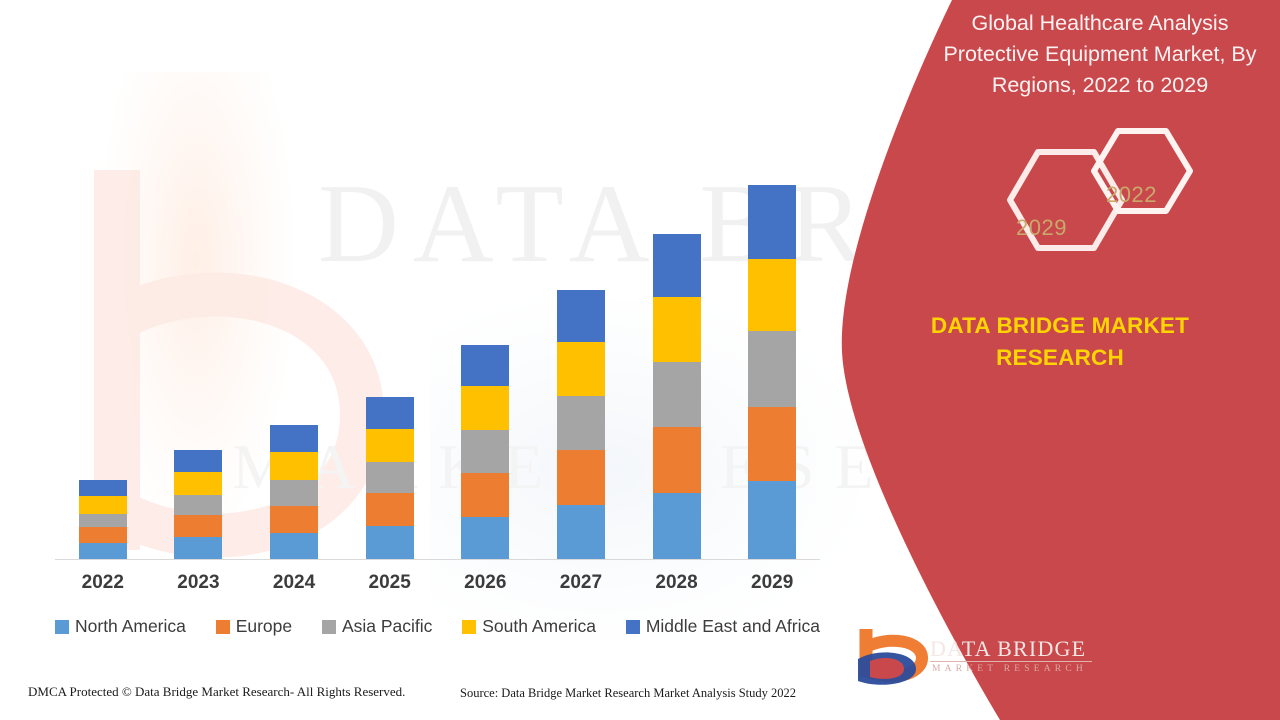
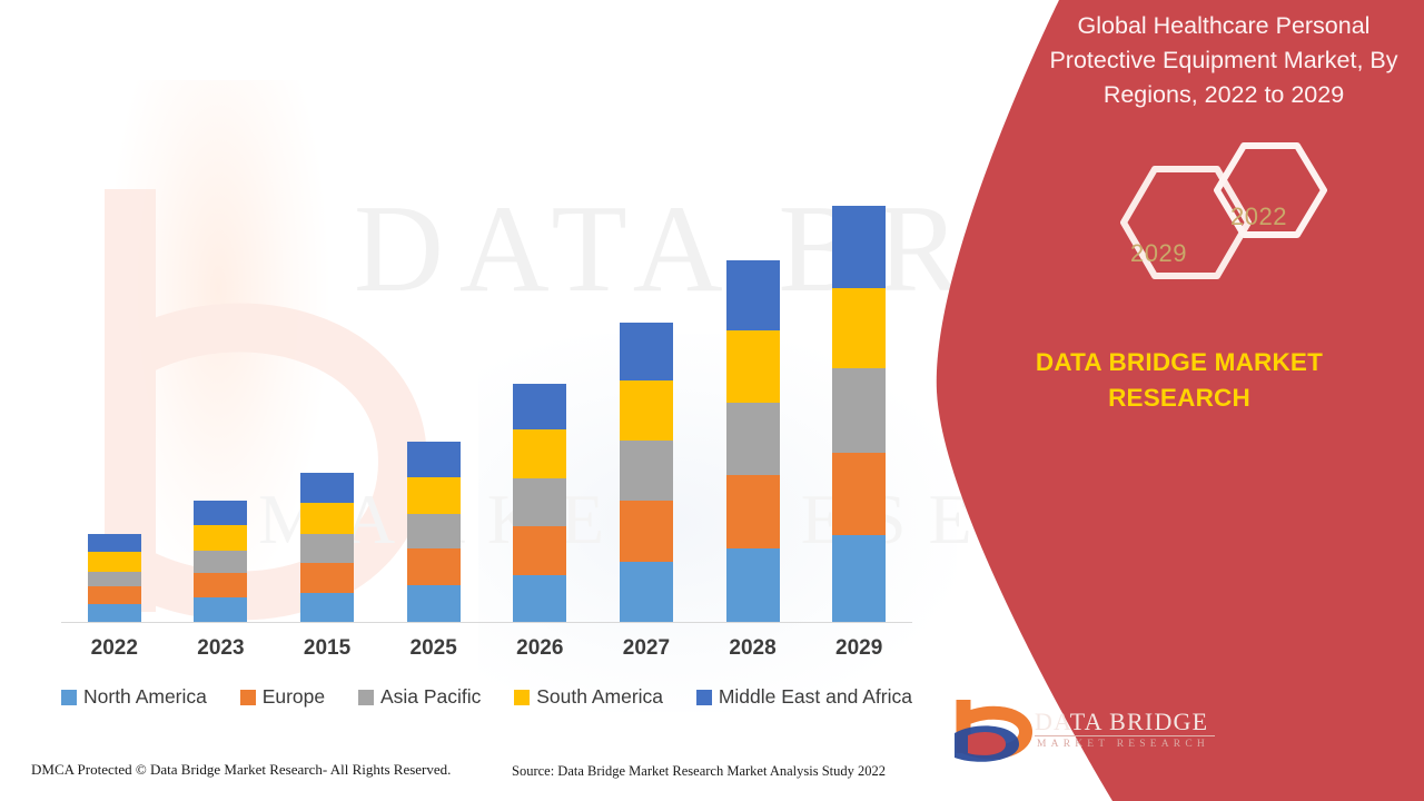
  2022
  2023
- 2024
+ 2015
  2025
  2026
  2027
  2028
  2029
  North America
  Europe
  Asia Pacific
  South America
  Middle East and Africa
  DMCA Protected © Data Bridge Market Research- All Rights Reserved.
  Source: Data Bridge Market Research Market Analysis Study 2022
- Global Healthcare Analysis Protective Equipment Market, By Regions, 2022 to 2029
+ Global Healthcare Personal Protective Equipment Market, By Regions, 2022 to 2029
  2029
  2022
  DATA BRIDGE MARKET RESEARCH
  DATA BRIDGE
  MARKET RESEARCH
